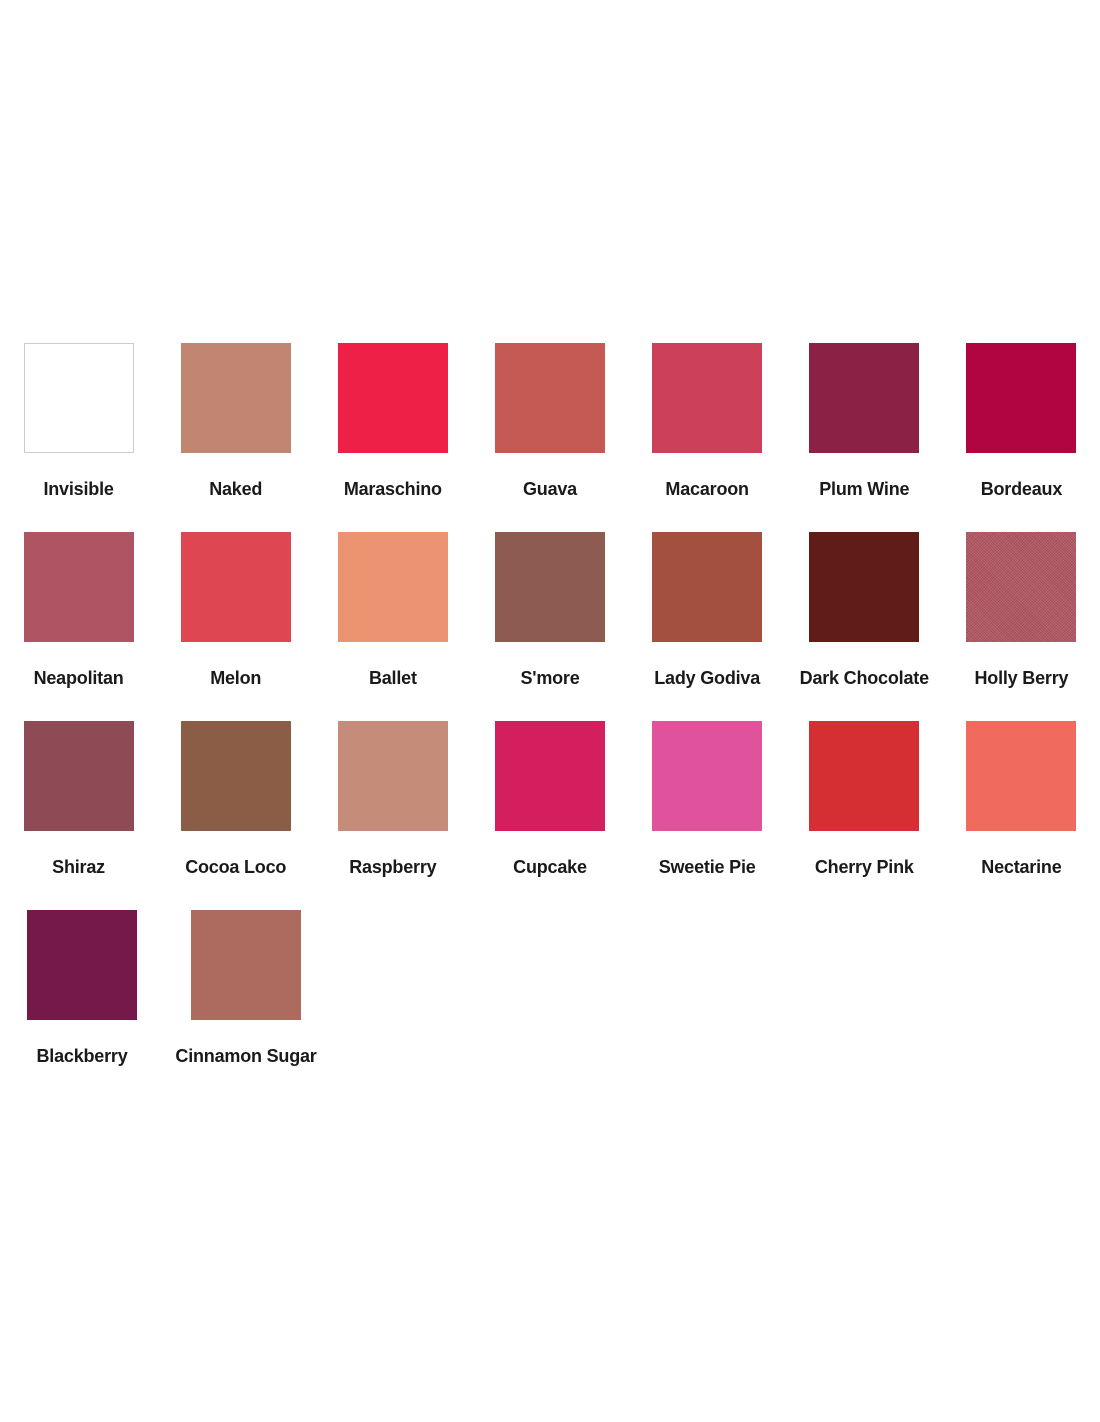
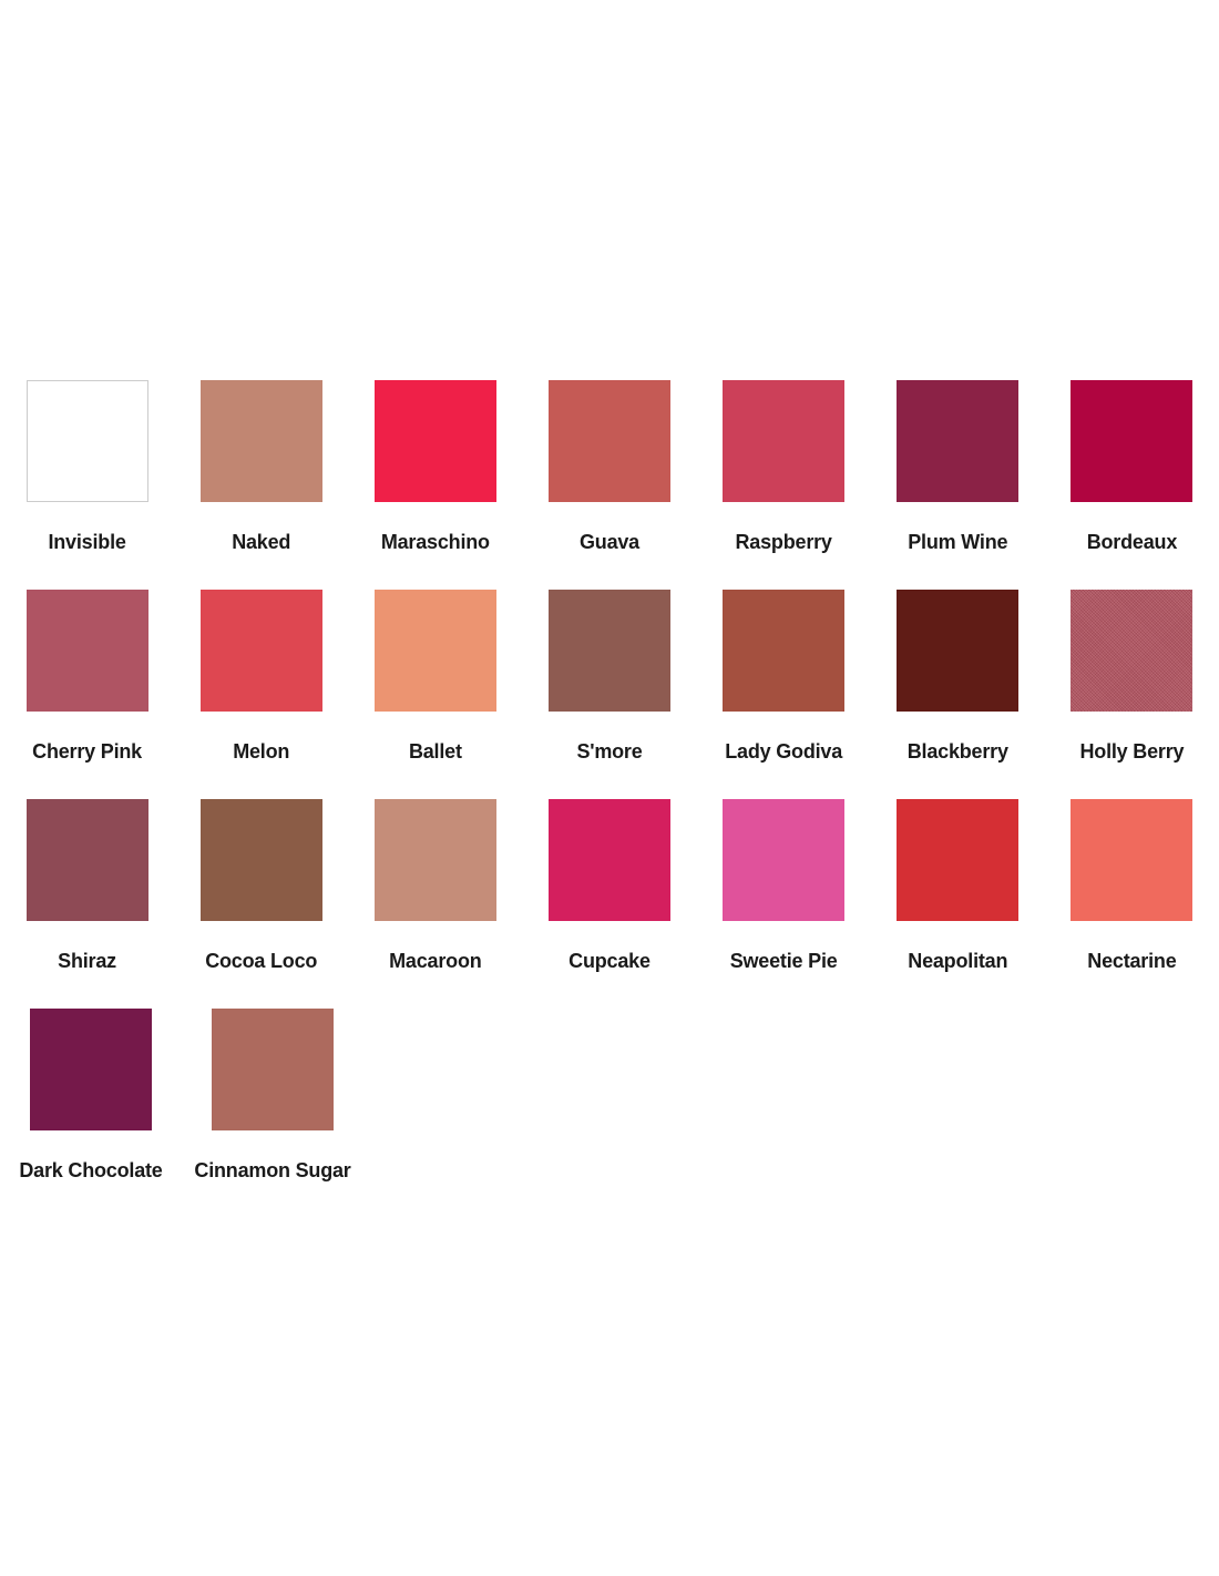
  Invisible
  Naked
  Maraschino
  Guava
- Macaroon
+ Raspberry
  Plum Wine
  Bordeaux
- Neapolitan
+ Cherry Pink
  Melon
  Ballet
  S'more
  Lady Godiva
- Dark Chocolate
+ Blackberry
  Holly Berry
  Shiraz
  Cocoa Loco
- Raspberry
+ Macaroon
  Cupcake
  Sweetie Pie
- Cherry Pink
+ Neapolitan
  Nectarine
- Blackberry
+ Dark Chocolate
  Cinnamon Sugar
